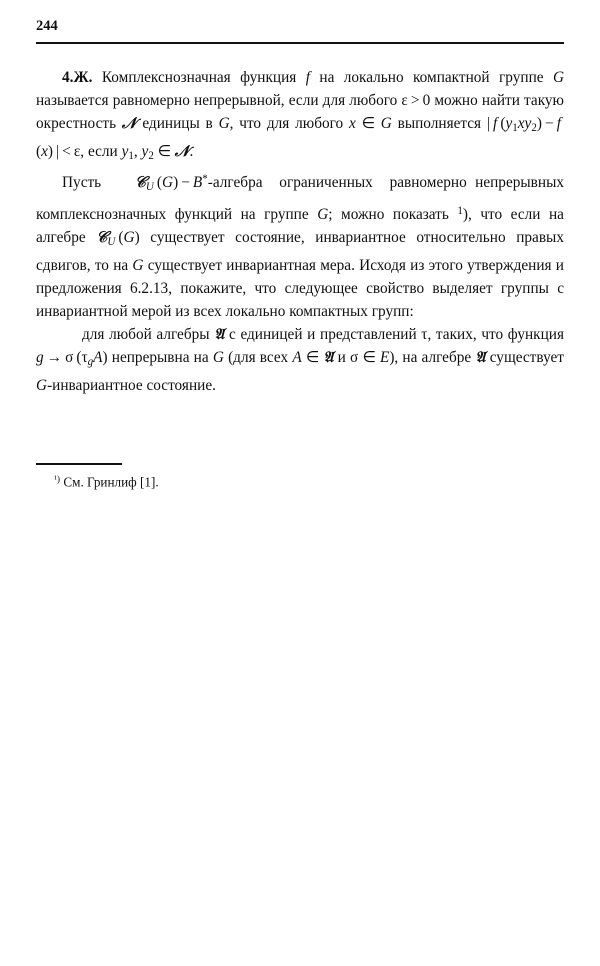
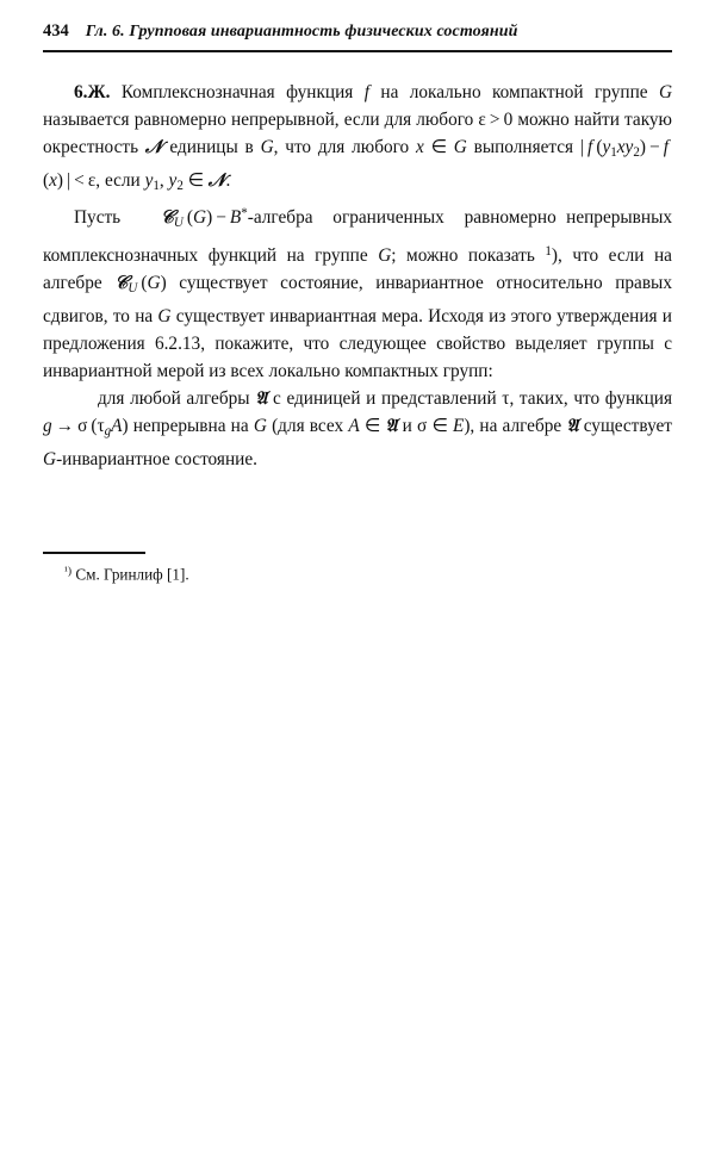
- 244
+ 434
+ Гл. 6. Групповая инвариантность физических состояний
- 4.Ж. Комплекснозначная функция f на локально компактной группе G называется равномерно непрерывной, если для любого ε > 0 можно найти такую окрестность 𝒩 единицы в G, что для любого x ∈ G выполняется | f (y1xy2) − f (x) | < ε, если y1, y2 ∈ 𝒩.
+ 6.Ж. Комплекснозначная функция f на локально компактной группе G называется равномерно непрерывной, если для любого ε > 0 можно найти такую окрестность 𝒩 единицы в G, что для любого x ∈ G выполняется | f (y1xy2) − f (x) | < ε, если y1, y2 ∈ 𝒩.
  Пусть 𝒞U (G) − B*-алгебра ограниченных равномерно непрерывных комплекснозначных функций на группе G; можно показать 1), что если на алгебре 𝒞U (G) существует состояние, инвариантное относительно правых сдвигов, то на G существует инвариантная мера. Исходя из этого утверждения и предложения 6.2.13, покажите, что следующее свойство выделяет группы с инвариантной мерой из всех локально компактных групп:
  для любой алгебры 𝔄 с единицей и представлений τ, таких, что функция g → σ (τgA) непрерывна на G (для всех A ∈ 𝔄 и σ ∈ E), на алгебре 𝔄 существует G-инвариантное состояние.
  ¹) См. Гринлиф [1].
